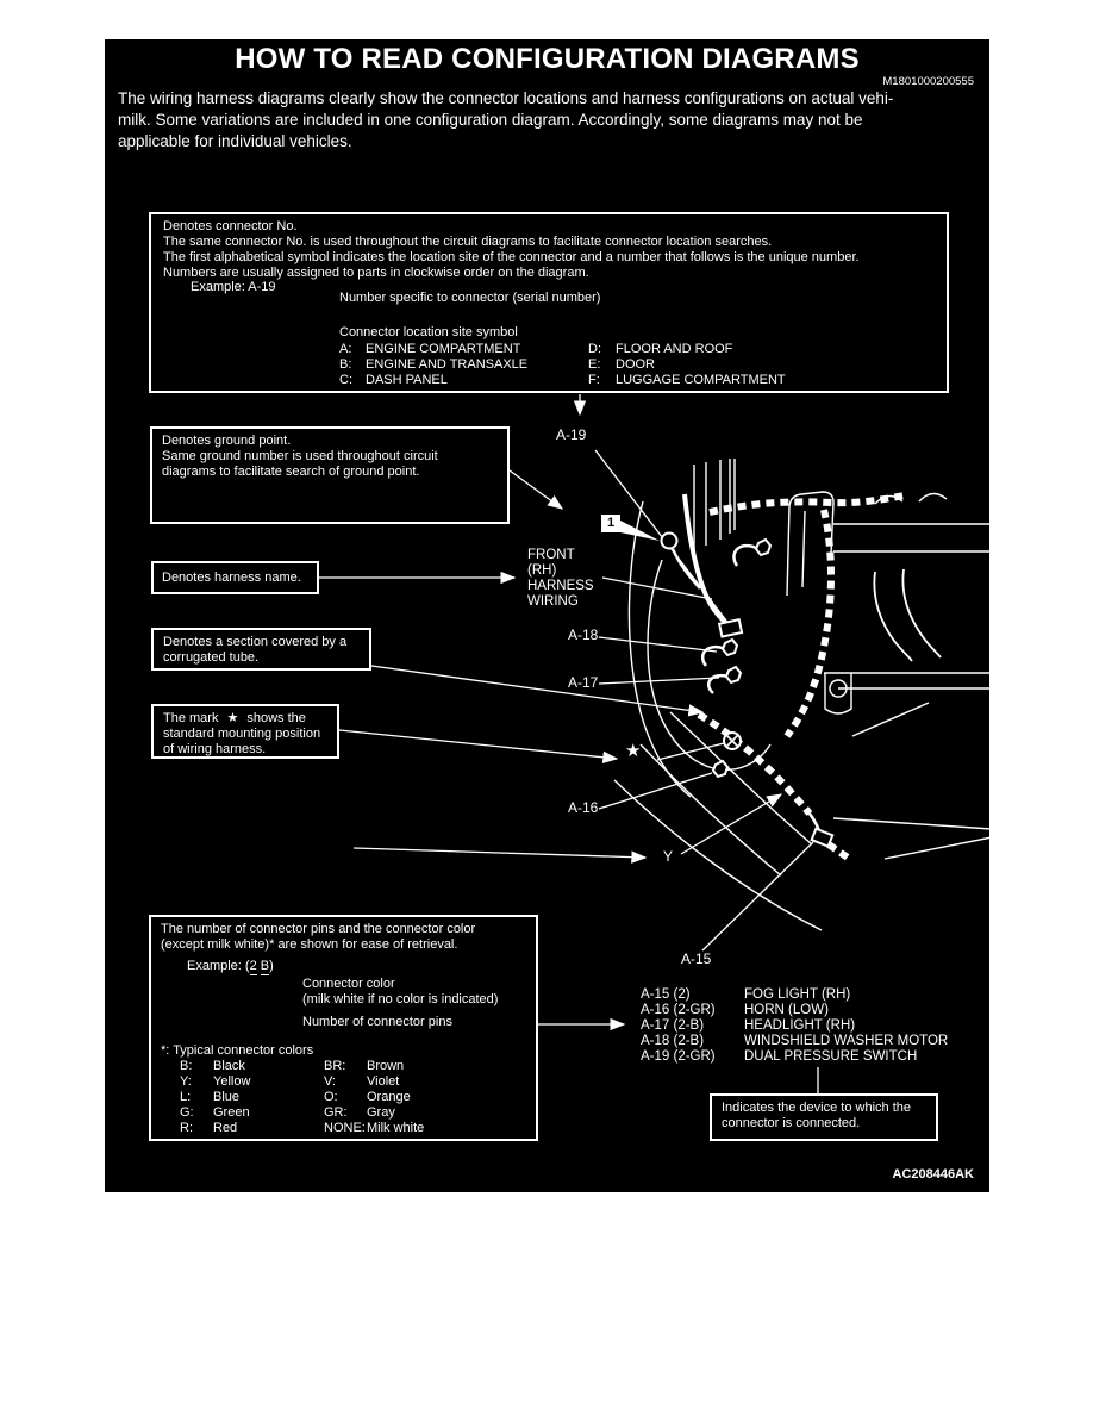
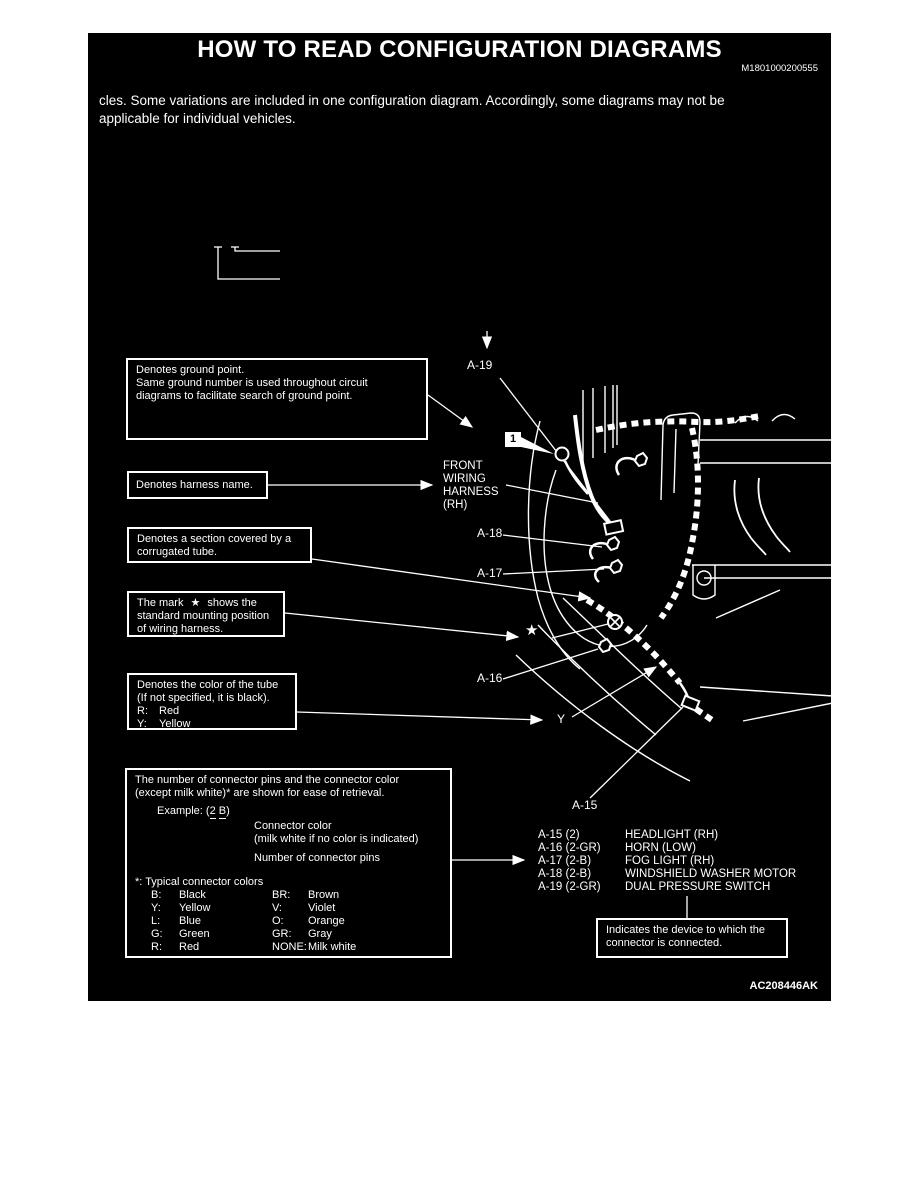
  HOW TO READ CONFIGURATION DIAGRAMS
  M1801000200555
- The wiring harness diagrams clearly show the connector locations and harness configurations on actual vehi-
- milk. Some variations are included in one configuration diagram. Accordingly, some diagrams may not be
+ cles. Some variations are included in one configuration diagram. Accordingly, some diagrams may not be
  applicable for individual vehicles.
- Denotes connector No.
- The same connector No. is used throughout the circuit diagrams to facilitate connector location searches.
- The first alphabetical symbol indicates the location site of the connector and a number that follows is the unique number.
- Numbers are usually assigned to parts in clockwise order on the diagram.
- Example: A-19
- Number specific to connector (serial number)
- Connector location site symbol
- A:
- ENGINE COMPARTMENT
- B:
- ENGINE AND TRANSAXLE
- C:
- DASH PANEL
- D:
- FLOOR AND ROOF
- E:
- DOOR
- F:
- LUGGAGE COMPARTMENT
  Denotes ground point.
  Same ground number is used throughout circuit
  diagrams to facilitate search of ground point.
  Denotes harness name.
  Denotes a section covered by a
  corrugated tube.
  The mark ★ shows the
  standard mounting position
  of wiring harness.
+ Denotes the color of the tube
+ (If not specified, it is black).
+ R:
+ Red
+ Y:
+ Yellow
  The number of connector pins and the connector color
  (except milk white)* are shown for ease of retrieval.
  Example: (2 B)
  Connector color
  (milk white if no color is indicated)
  Number of connector pins
  *: Typical connector colors
  B: Black
  BR: Brown
  Y: Yellow
  V: Violet
  L: Blue
  O: Orange
  G: Green
  GR: Gray
  R: Red
  NONE:Milk white
  Indicates the device to which the
  connector is connected.
  A-19
  1
  FRONT
- (RH)
+ WIRING
  HARNESS
- WIRING
+ (RH)
  A-18
  A-17
  ★
  A-16
  Y
  A-15
  A-15 (2)
- FOG LIGHT (RH)
+ HEADLIGHT (RH)
  A-16 (2-GR)
  HORN (LOW)
  A-17 (2-B)
- HEADLIGHT (RH)
+ FOG LIGHT (RH)
  A-18 (2-B)
  WINDSHIELD WASHER MOTOR
  A-19 (2-GR)
  DUAL PRESSURE SWITCH
  AC208446AK
